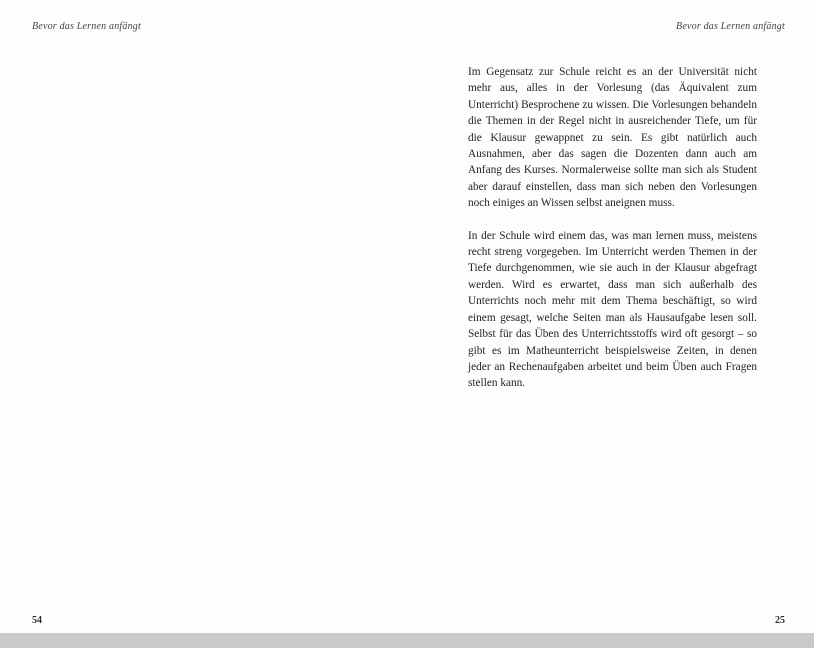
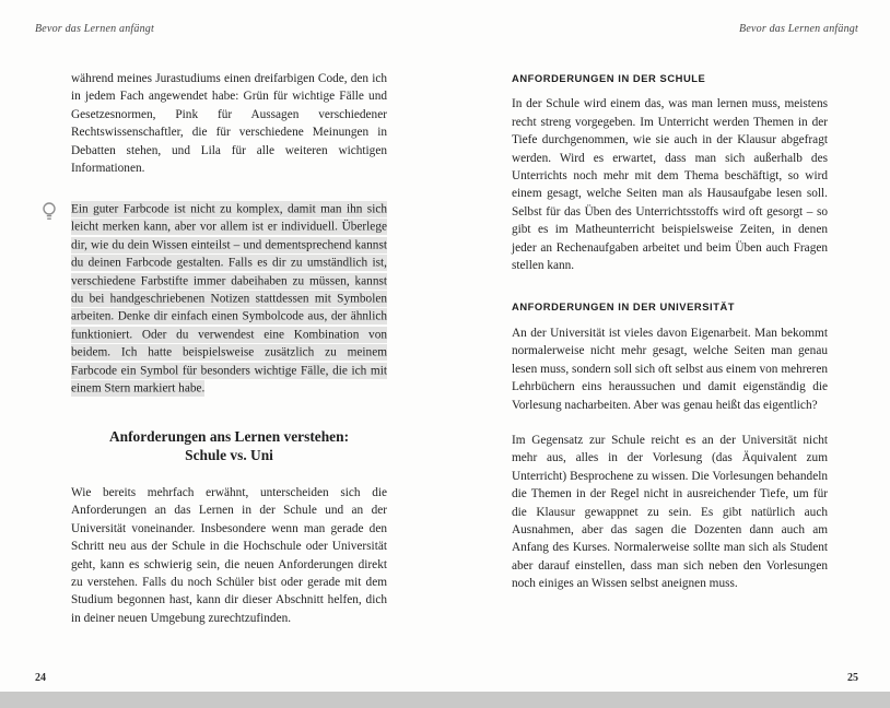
  Bevor das Lernen anfängt
  Bevor das Lernen anfängt
+ während meines Jurastudiums einen dreifarbigen Code, den ich in jedem Fach angewendet habe: Grün für wichtige Fälle und Gesetzesnormen, Pink für Aussagen verschiedener Rechtswissenschaftler, die für verschiedene Meinungen in Debatten stehen, und Lila für alle weiteren wichtigen Informationen.
+ Ein guter Farbcode ist nicht zu komplex, damit man ihn sich leicht merken kann, aber vor allem ist er individuell. Überlege dir, wie du dein Wissen einteilst – und dementsprechend kannst du deinen Farbcode gestalten. Falls es dir zu umständlich ist, verschiedene Farbstifte immer dabeihaben zu müssen, kannst du bei handgeschriebenen Notizen stattdessen mit Symbolen arbeiten. Denke dir einfach einen Symbolcode aus, der ähnlich funktioniert. Oder du verwendest eine Kombination von beidem. Ich hatte beispielsweise zusätzlich zu meinem Farbcode ein Symbol für besonders wichtige Fälle, die ich mit einem Stern markiert habe.
+ Anforderungen ans Lernen verstehen:
+ Schule vs. Uni
+ Wie bereits mehrfach erwähnt, unterscheiden sich die Anforderungen an das Lernen in der Schule und an der Universität voneinander. Insbesondere wenn man gerade den Schritt neu aus der Schule in die Hochschule oder Universität geht, kann es schwierig sein, die neuen Anforderungen direkt zu verstehen. Falls du noch Schüler bist oder gerade mit dem Studium begonnen hast, kann dir dieser Abschnitt helfen, dich in deiner neuen Umgebung zurechtzufinden.
+ ANFORDERUNGEN IN DER SCHULE
- Im Gegensatz zur Schule reicht es an der Universität nicht mehr aus, alles in der Vorlesung (das Äquivalent zum Unterricht) Besprochene zu wissen. Die Vorlesungen behandeln die Themen in der Regel nicht in ausreichender Tiefe, um für die Klausur gewappnet zu sein. Es gibt natürlich auch Ausnahmen, aber das sagen die Dozenten dann auch am Anfang des Kurses. Normalerweise sollte man sich als Student aber darauf einstellen, dass man sich neben den Vorlesungen noch einiges an Wissen selbst aneignen muss.
+ In der Schule wird einem das, was man lernen muss, meistens recht streng vorgegeben. Im Unterricht werden Themen in der Tiefe durchgenommen, wie sie auch in der Klausur abgefragt werden. Wird es erwartet, dass man sich außerhalb des Unterrichts noch mehr mit dem Thema beschäftigt, so wird einem gesagt, welche Seiten man als Hausaufgabe lesen soll. Selbst für das Üben des Unterrichtsstoffs wird oft gesorgt – so gibt es im Matheunterricht beispielsweise Zeiten, in denen jeder an Rechenaufgaben arbeitet und beim Üben auch Fragen stellen kann.
+ ANFORDERUNGEN IN DER UNIVERSITÄT
+ An der Universität ist vieles davon Eigenarbeit. Man bekommt normalerweise nicht mehr gesagt, welche Seiten man genau lesen muss, sondern soll sich oft selbst aus einem von mehreren Lehrbüchern eins heraussuchen und damit eigenständig die Vorlesung nacharbeiten. Aber was genau heißt das eigentlich?
- In der Schule wird einem das, was man lernen muss, meistens recht streng vorgegeben. Im Unterricht werden Themen in der Tiefe durchgenommen, wie sie auch in der Klausur abgefragt werden. Wird es erwartet, dass man sich außerhalb des Unterrichts noch mehr mit dem Thema beschäftigt, so wird einem gesagt, welche Seiten man als Hausaufgabe lesen soll. Selbst für das Üben des Unterrichtsstoffs wird oft gesorgt – so gibt es im Matheunterricht beispielsweise Zeiten, in denen jeder an Rechenaufgaben arbeitet und beim Üben auch Fragen stellen kann.
+ Im Gegensatz zur Schule reicht es an der Universität nicht mehr aus, alles in der Vorlesung (das Äquivalent zum Unterricht) Besprochene zu wissen. Die Vorlesungen behandeln die Themen in der Regel nicht in ausreichender Tiefe, um für die Klausur gewappnet zu sein. Es gibt natürlich auch Ausnahmen, aber das sagen die Dozenten dann auch am Anfang des Kurses. Normalerweise sollte man sich als Student aber darauf einstellen, dass man sich neben den Vorlesungen noch einiges an Wissen selbst aneignen muss.
- 54
+ 24
  25
